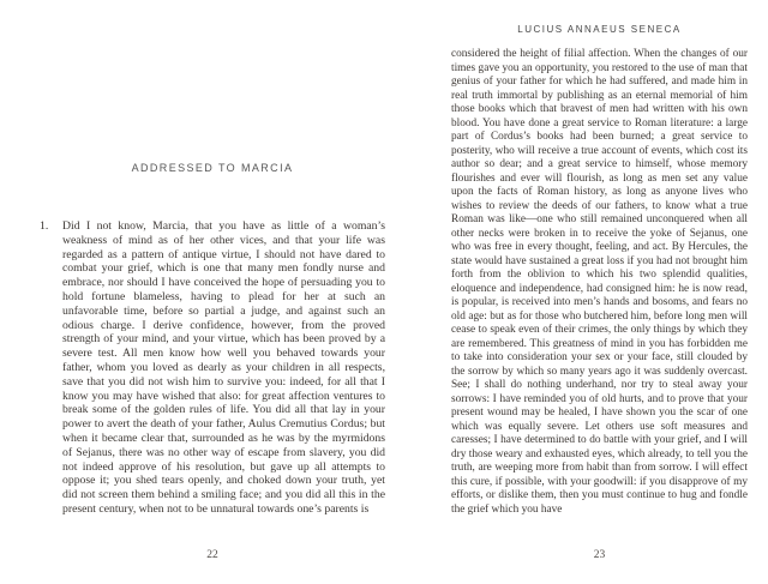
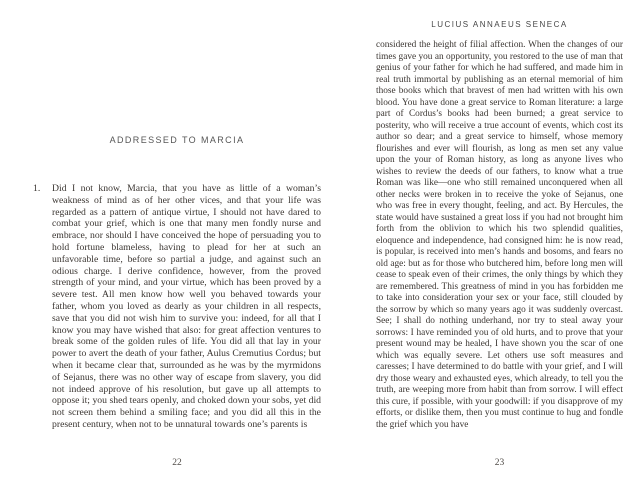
  ADDRESSED TO MARCIA
  1.
- Did I not know, Marcia, that you have as little of a woman’s weakness of mind as of her other vices, and that your life was regarded as a pattern of antique virtue, I should not have dared to combat your grief, which is one that many men fondly nurse and embrace, nor should I have conceived the hope of persuading you to hold fortune blameless, having to plead for her at such an unfavorable time, before so partial a judge, and against such an odious charge. I derive confidence, however, from the proved strength of your mind, and your virtue, which has been proved by a severe test. All men know how well you behaved towards your father, whom you loved as dearly as your children in all respects, save that you did not wish him to survive you: indeed, for all that I know you may have wished that also: for great affection ventures to break some of the golden rules of life. You did all that lay in your power to avert the death of your father, Aulus Cremutius Cordus; but when it became clear that, surrounded as he was by the myrmidons of Sejanus, there was no other way of escape from slavery, you did not indeed approve of his resolution, but gave up all attempts to oppose it; you shed tears openly, and choked down your truth, yet did not screen them behind a smiling face; and you did all this in the present century, when not to be unnatural towards one’s parents is
+ Did I not know, Marcia, that you have as little of a woman’s weakness of mind as of her other vices, and that your life was regarded as a pattern of antique virtue, I should not have dared to combat your grief, which is one that many men fondly nurse and embrace, nor should I have conceived the hope of persuading you to hold fortune blameless, having to plead for her at such an unfavorable time, before so partial a judge, and against such an odious charge. I derive confidence, however, from the proved strength of your mind, and your virtue, which has been proved by a severe test. All men know how well you behaved towards your father, whom you loved as dearly as your children in all respects, save that you did not wish him to survive you: indeed, for all that I know you may have wished that also: for great affection ventures to break some of the golden rules of life. You did all that lay in your power to avert the death of your father, Aulus Cremutius Cordus; but when it became clear that, surrounded as he was by the myrmidons of Sejanus, there was no other way of escape from slavery, you did not indeed approve of his resolution, but gave up all attempts to oppose it; you shed tears openly, and choked down your sobs, yet did not screen them behind a smiling face; and you did all this in the present century, when not to be unnatural towards one’s parents is
  22
  LUCIUS ANNAEUS SENECA
- considered the height of filial affection. When the changes of our times gave you an opportunity, you restored to the use of man that genius of your father for which he had suffered, and made him in real truth immortal by publishing as an eternal memorial of him those books which that bravest of men had written with his own blood. You have done a great service to Roman literature: a large part of Cordus’s books had been burned; a great service to posterity, who will receive a true account of events, which cost its author so dear; and a great service to himself, whose memory flourishes and ever will flourish, as long as men set any value upon the facts of Roman history, as long as anyone lives who wishes to review the deeds of our fathers, to know what a true Roman was like—one who still remained unconquered when all other necks were broken in to receive the yoke of Sejanus, one who was free in every thought, feeling, and act. By Hercules, the state would have sustained a great loss if you had not brought him forth from the oblivion to which his two splendid qualities, eloquence and independence, had consigned him: he is now read, is popular, is received into men’s hands and bosoms, and fears no old age: but as for those who butchered him, before long men will cease to speak even of their crimes, the only things by which they are remembered. This greatness of mind in you has forbidden me to take into consideration your sex or your face, still clouded by the sorrow by which so many years ago it was suddenly overcast. See; I shall do nothing underhand, nor try to steal away your sorrows: I have reminded you of old hurts, and to prove that your present wound may be healed, I have shown you the scar of one which was equally severe. Let others use soft measures and caresses; I have determined to do battle with your grief, and I will dry those weary and exhausted eyes, which already, to tell you the truth, are weeping more from habit than from sorrow. I will effect this cure, if possible, with your goodwill: if you disapprove of my efforts, or dislike them, then you must continue to hug and fondle the grief which you have
+ considered the height of filial affection. When the changes of our times gave you an opportunity, you restored to the use of man that genius of your father for which he had suffered, and made him in real truth immortal by publishing as an eternal memorial of him those books which that bravest of men had written with his own blood. You have done a great service to Roman literature: a large part of Cordus’s books had been burned; a great service to posterity, who will receive a true account of events, which cost its author so dear; and a great service to himself, whose memory flourishes and ever will flourish, as long as men set any value upon the your of Roman history, as long as anyone lives who wishes to review the deeds of our fathers, to know what a true Roman was like—one who still remained unconquered when all other necks were broken in to receive the yoke of Sejanus, one who was free in every thought, feeling, and act. By Hercules, the state would have sustained a great loss if you had not brought him forth from the oblivion to which his two splendid qualities, eloquence and independence, had consigned him: he is now read, is popular, is received into men’s hands and bosoms, and fears no old age: but as for those who butchered him, before long men will cease to speak even of their crimes, the only things by which they are remembered. This greatness of mind in you has forbidden me to take into consideration your sex or your face, still clouded by the sorrow by which so many years ago it was suddenly overcast. See; I shall do nothing underhand, nor try to steal away your sorrows: I have reminded you of old hurts, and to prove that your present wound may be healed, I have shown you the scar of one which was equally severe. Let others use soft measures and caresses; I have determined to do battle with your grief, and I will dry those weary and exhausted eyes, which already, to tell you the truth, are weeping more from habit than from sorrow. I will effect this cure, if possible, with your goodwill: if you disapprove of my efforts, or dislike them, then you must continue to hug and fondle the grief which you have
  23
